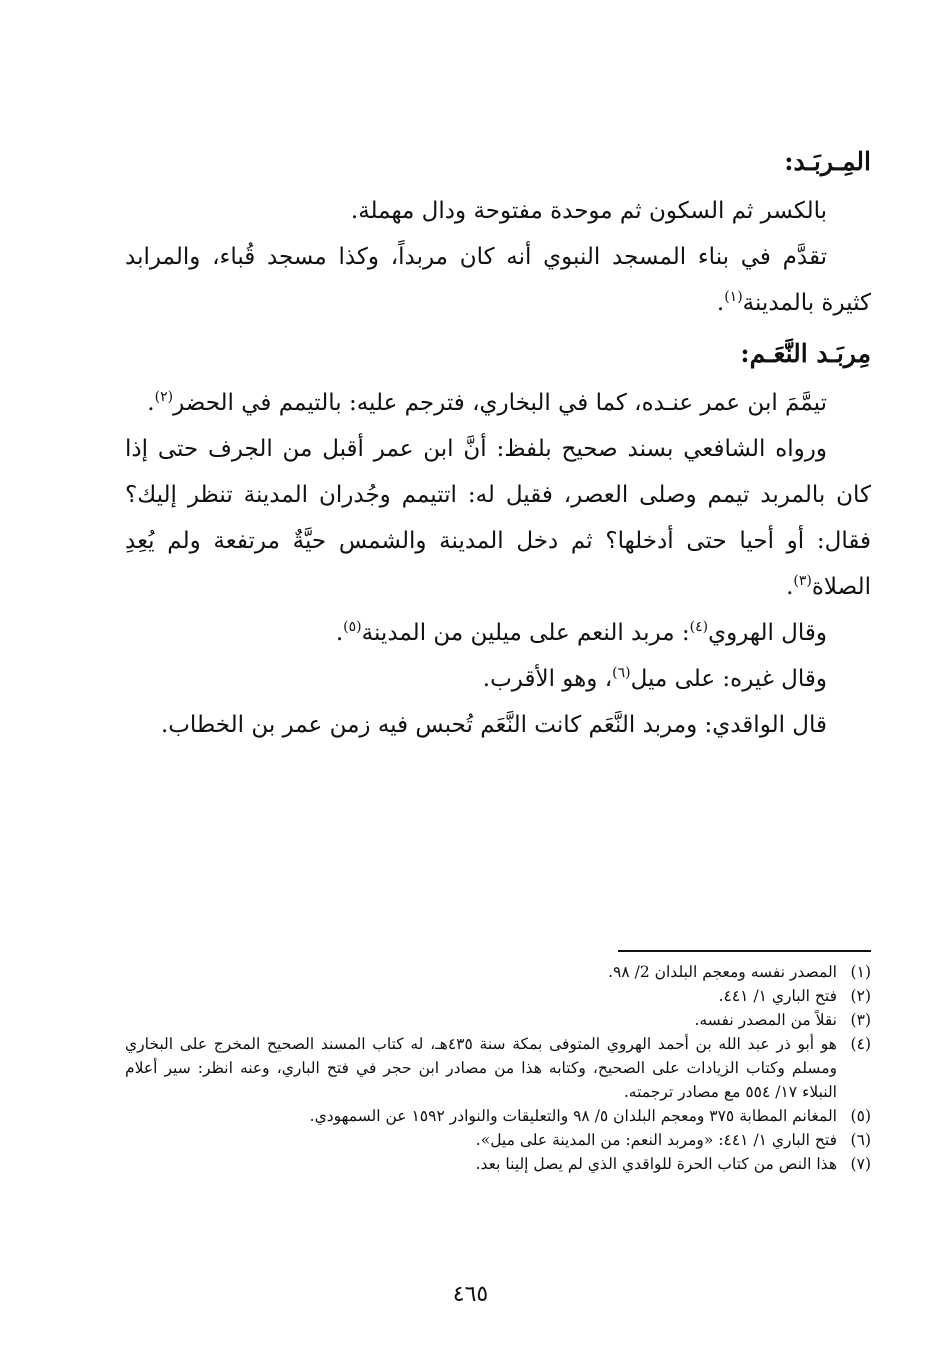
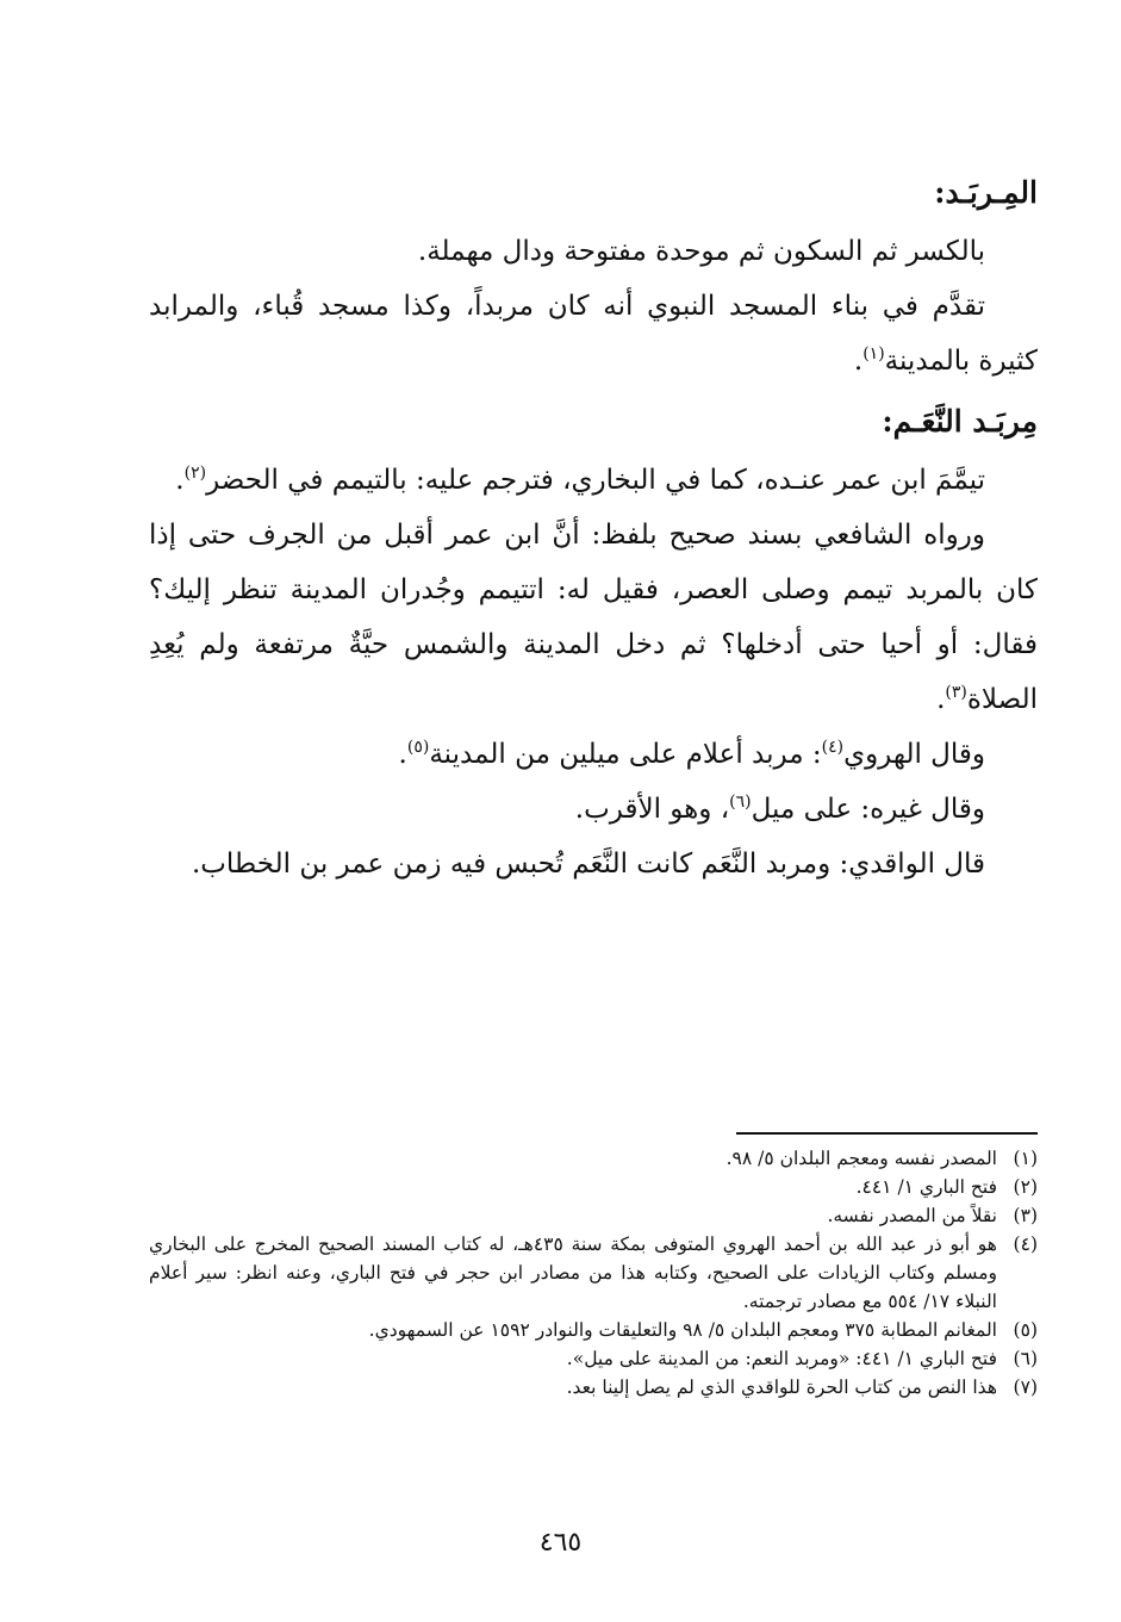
  المِـربَـد:
  بالكسر ثم السكون ثم موحدة مفتوحة ودال مهملة.
  تقدَّم في بناء المسجد النبوي أنه كان مربداً، وكذا مسجد قُباء، والمرابد كثيرة بالمدينة(١).
  مِربَـد النَّعَـم:
  تيمَّمَ ابن عمر عنـده، كما في البخاري، فترجم عليه: بالتيمم في الحضر(٢).
  ورواه الشافعي بسند صحيح بلفظ: أنَّ ابن عمر أقبل من الجرف حتى إذا كان بالمربد تيمم وصلى العصر، فقيل له: اتتيمم وجُدران المدينة تنظر إليك؟ فقال: أو أحيا حتى أدخلها؟ ثم دخل المدينة والشمس حيَّةٌ مرتفعة ولم يُعِدِ الصلاة(٣).
- وقال الهروي(٤): مربد النعم على ميلين من المدينة(٥).
+ وقال الهروي(٤): مربد أعلام على ميلين من المدينة(٥).
  وقال غيره: على ميل(٦)، وهو الأقرب.
  قال الواقدي: ومربد النَّعَم كانت النَّعَم تُحبس فيه زمن عمر بن الخطاب.
  (١)
- المصدر نفسه ومعجم البلدان 2/ ٩٨.
+ المصدر نفسه ومعجم البلدان ٥/ ٩٨.
  (٢)
  فتح الباري ١/ ٤٤١.
  (٣)
  نقلاً من المصدر نفسه.
  (٤)
  هو أبو ذر عبد الله بن أحمد الهروي المتوفى بمكة سنة ٤٣٥هـ، له كتاب المسند الصحيح المخرج على البخاري ومسلم وكتاب الزيادات على الصحيح، وكتابه هذا من مصادر ابن حجر في فتح الباري، وعنه انظر: سير أعلام النبلاء ١٧/ ٥٥٤ مع مصادر ترجمته.
  (٥)
  المغانم المطابة ٣٧٥ ومعجم البلدان ٥/ ٩٨ والتعليقات والنوادر ١٥٩٢ عن السمهودي.
  (٦)
  فتح الباري ١/ ٤٤١: «ومربد النعم: من المدينة على ميل».
  (٧)
  هذا النص من كتاب الحرة للواقدي الذي لم يصل إلينا بعد.
  ٤٦٥
